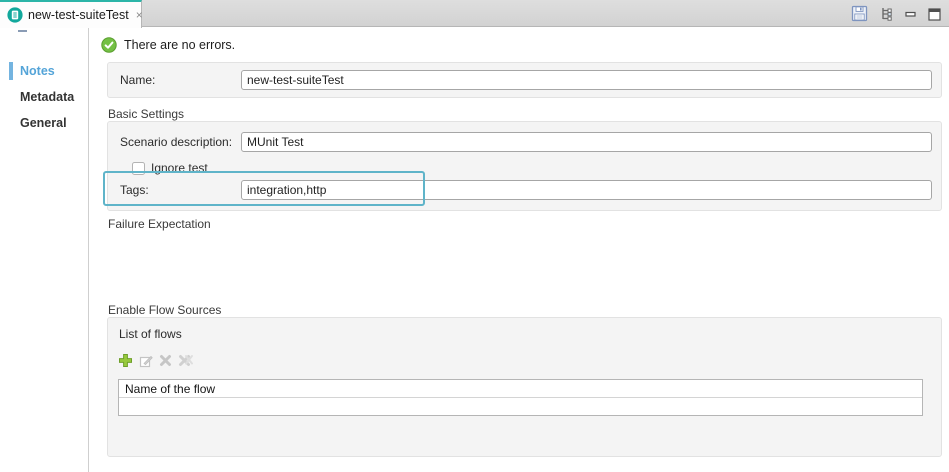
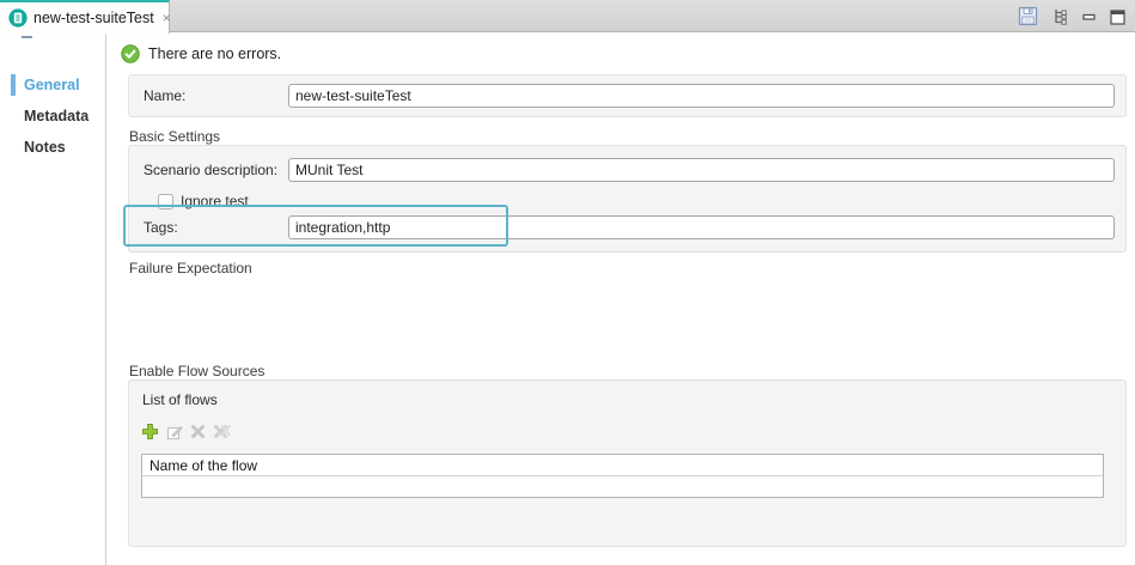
  new-test-suiteTest
  ×
- Notes
+ General
  Metadata
- General
+ Notes
  There are no errors.
  Name:
  new-test-suiteTest
  Basic Settings
  Scenario description:
  MUnit Test
  Ignore test
  Tags:
  integration,http
  Failure Expectation
  Enable Flow Sources
  List of flows
  Name of the flow
